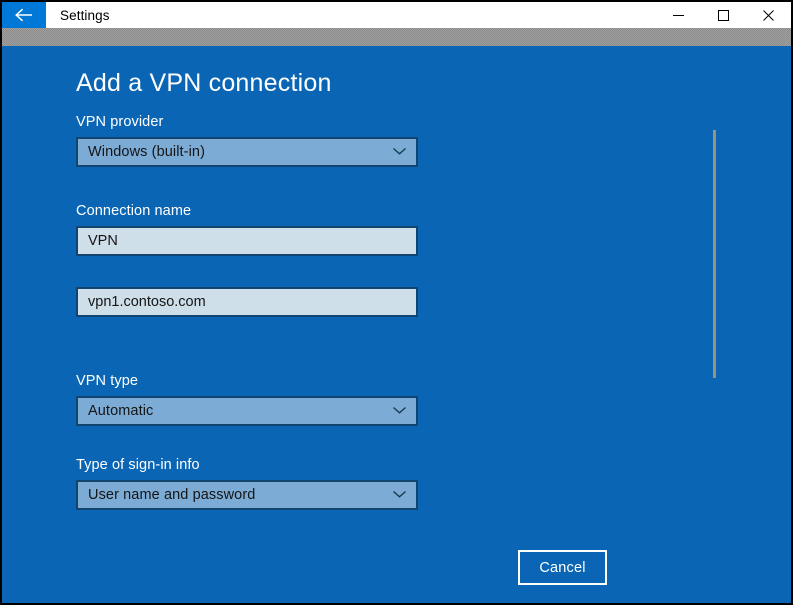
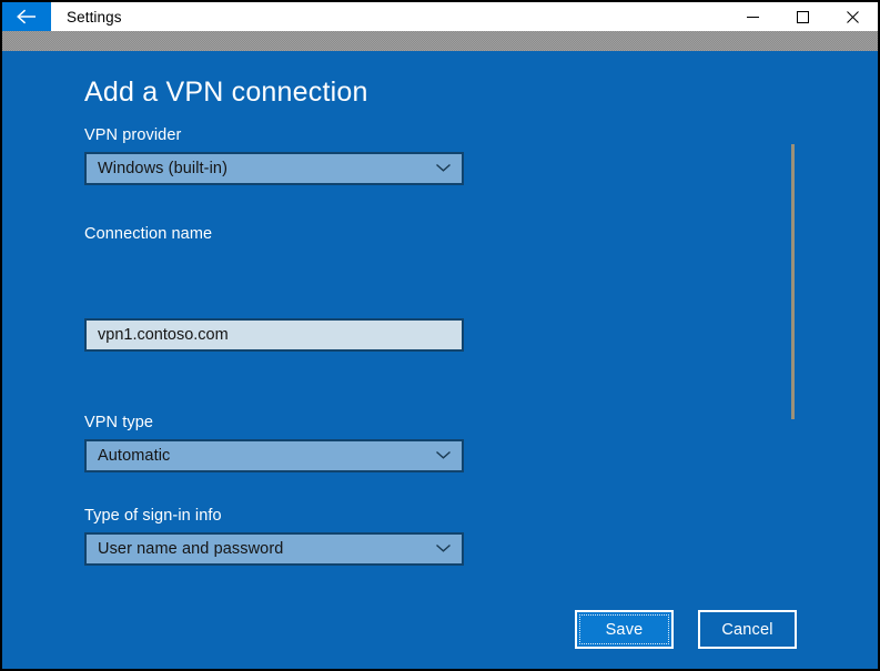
  Settings
  Add a VPN connection
  VPN provider
  Windows (built-in)
  Connection name
- VPN
  vpn1.contoso.com
  VPN type
  Automatic
  Type of sign-in info
  User name and password
+ Save
  Cancel
